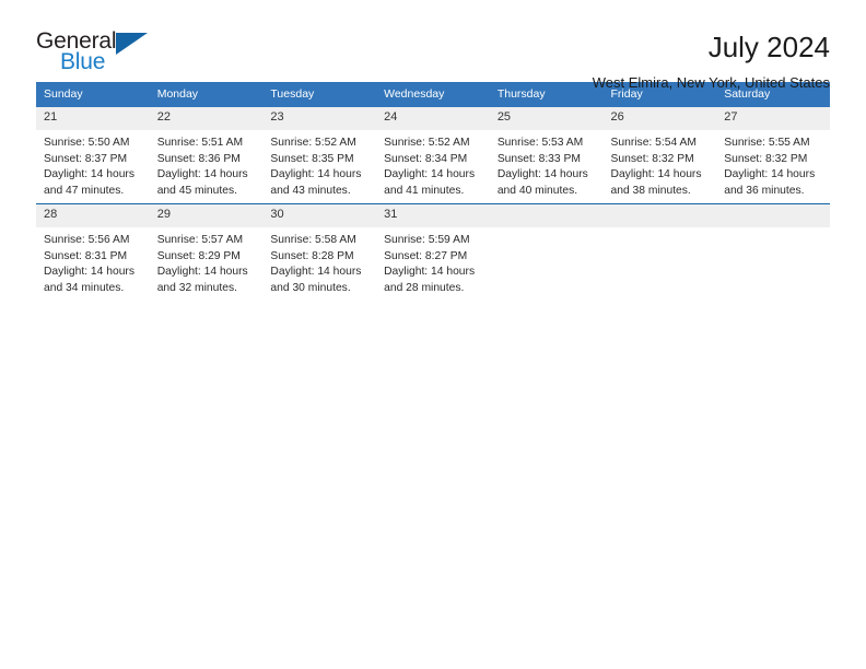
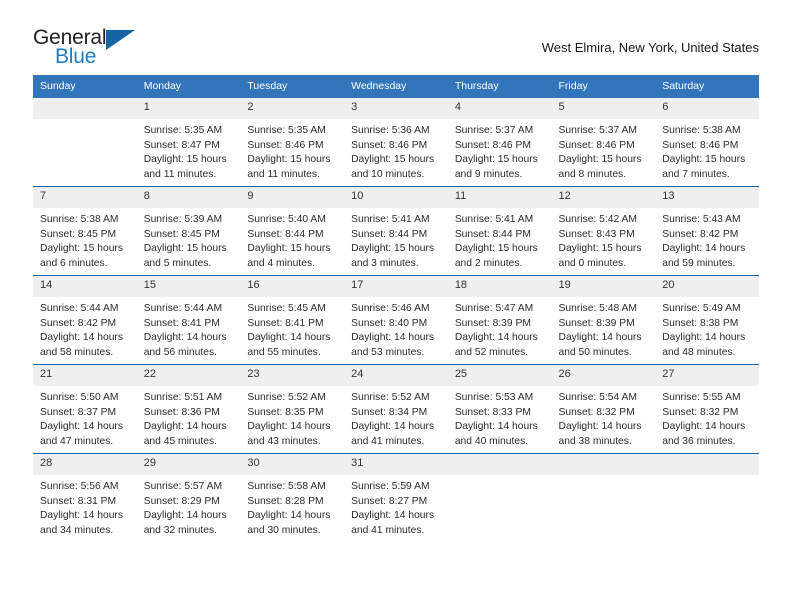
  General
  Blue
- July 2024
  West Elmira, New York, United States
  Sunday	Monday	Tuesday	Wednesday	Thursday	Friday	Saturday
+ 	1Sunrise: 5:35 AMSunset: 8:47 PMDaylight: 15 hoursand 11 minutes.	2Sunrise: 5:35 AMSunset: 8:46 PMDaylight: 15 hoursand 11 minutes.	3Sunrise: 5:36 AMSunset: 8:46 PMDaylight: 15 hoursand 10 minutes.	4Sunrise: 5:37 AMSunset: 8:46 PMDaylight: 15 hoursand 9 minutes.	5Sunrise: 5:37 AMSunset: 8:46 PMDaylight: 15 hoursand 8 minutes.	6Sunrise: 5:38 AMSunset: 8:46 PMDaylight: 15 hoursand 7 minutes.
+ 7Sunrise: 5:38 AMSunset: 8:45 PMDaylight: 15 hoursand 6 minutes.	8Sunrise: 5:39 AMSunset: 8:45 PMDaylight: 15 hoursand 5 minutes.	9Sunrise: 5:40 AMSunset: 8:44 PMDaylight: 15 hoursand 4 minutes.	10Sunrise: 5:41 AMSunset: 8:44 PMDaylight: 15 hoursand 3 minutes.	11Sunrise: 5:41 AMSunset: 8:44 PMDaylight: 15 hoursand 2 minutes.	12Sunrise: 5:42 AMSunset: 8:43 PMDaylight: 15 hoursand 0 minutes.	13Sunrise: 5:43 AMSunset: 8:42 PMDaylight: 14 hoursand 59 minutes.
+ 14Sunrise: 5:44 AMSunset: 8:42 PMDaylight: 14 hoursand 58 minutes.	15Sunrise: 5:44 AMSunset: 8:41 PMDaylight: 14 hoursand 56 minutes.	16Sunrise: 5:45 AMSunset: 8:41 PMDaylight: 14 hoursand 55 minutes.	17Sunrise: 5:46 AMSunset: 8:40 PMDaylight: 14 hoursand 53 minutes.	18Sunrise: 5:47 AMSunset: 8:39 PMDaylight: 14 hoursand 52 minutes.	19Sunrise: 5:48 AMSunset: 8:39 PMDaylight: 14 hoursand 50 minutes.	20Sunrise: 5:49 AMSunset: 8:38 PMDaylight: 14 hoursand 48 minutes.
  21Sunrise: 5:50 AMSunset: 8:37 PMDaylight: 14 hoursand 47 minutes.	22Sunrise: 5:51 AMSunset: 8:36 PMDaylight: 14 hoursand 45 minutes.	23Sunrise: 5:52 AMSunset: 8:35 PMDaylight: 14 hoursand 43 minutes.	24Sunrise: 5:52 AMSunset: 8:34 PMDaylight: 14 hoursand 41 minutes.	25Sunrise: 5:53 AMSunset: 8:33 PMDaylight: 14 hoursand 40 minutes.	26Sunrise: 5:54 AMSunset: 8:32 PMDaylight: 14 hoursand 38 minutes.	27Sunrise: 5:55 AMSunset: 8:32 PMDaylight: 14 hoursand 36 minutes.
- 28Sunrise: 5:56 AMSunset: 8:31 PMDaylight: 14 hoursand 34 minutes.	29Sunrise: 5:57 AMSunset: 8:29 PMDaylight: 14 hoursand 32 minutes.	30Sunrise: 5:58 AMSunset: 8:28 PMDaylight: 14 hoursand 30 minutes.	31Sunrise: 5:59 AMSunset: 8:27 PMDaylight: 14 hoursand 28 minutes.
+ 28Sunrise: 5:56 AMSunset: 8:31 PMDaylight: 14 hoursand 34 minutes.	29Sunrise: 5:57 AMSunset: 8:29 PMDaylight: 14 hoursand 32 minutes.	30Sunrise: 5:58 AMSunset: 8:28 PMDaylight: 14 hoursand 30 minutes.	31Sunrise: 5:59 AMSunset: 8:27 PMDaylight: 14 hoursand 41 minutes.
